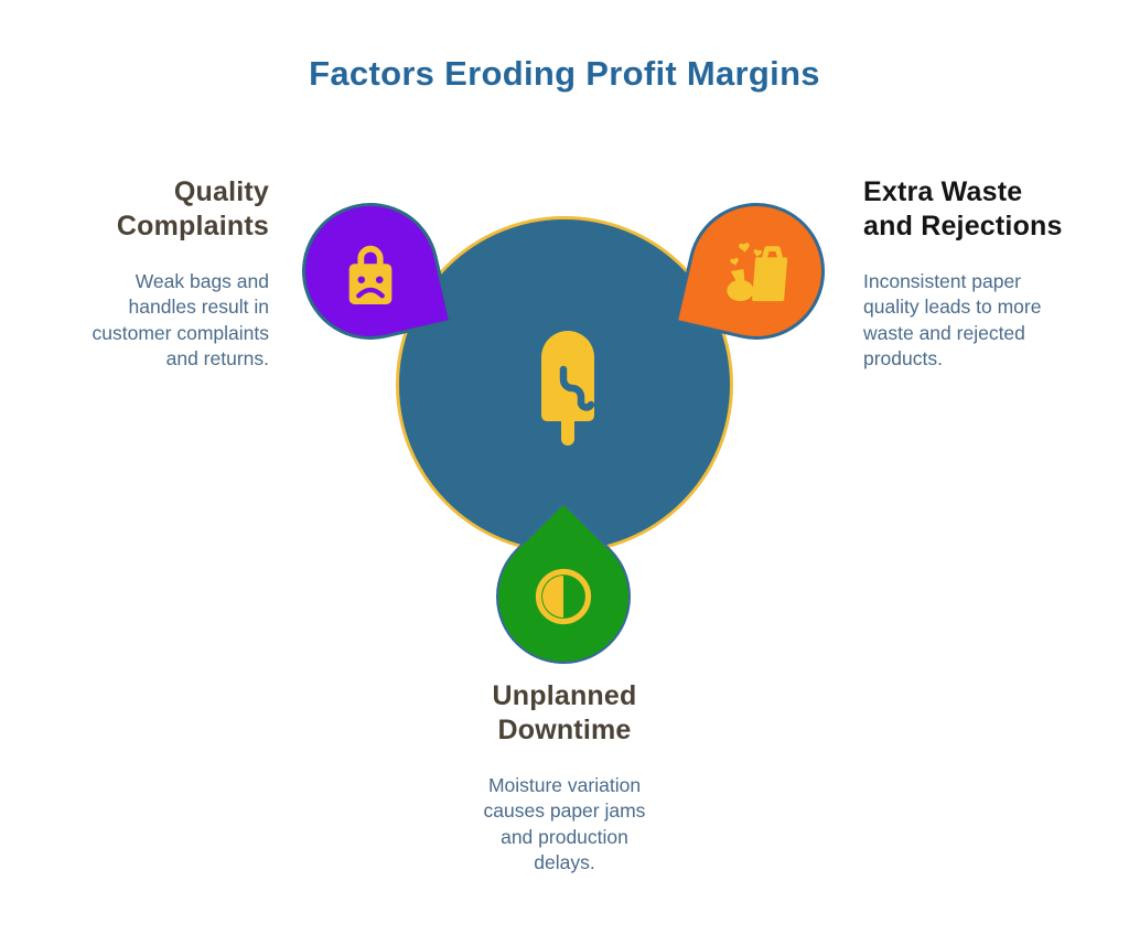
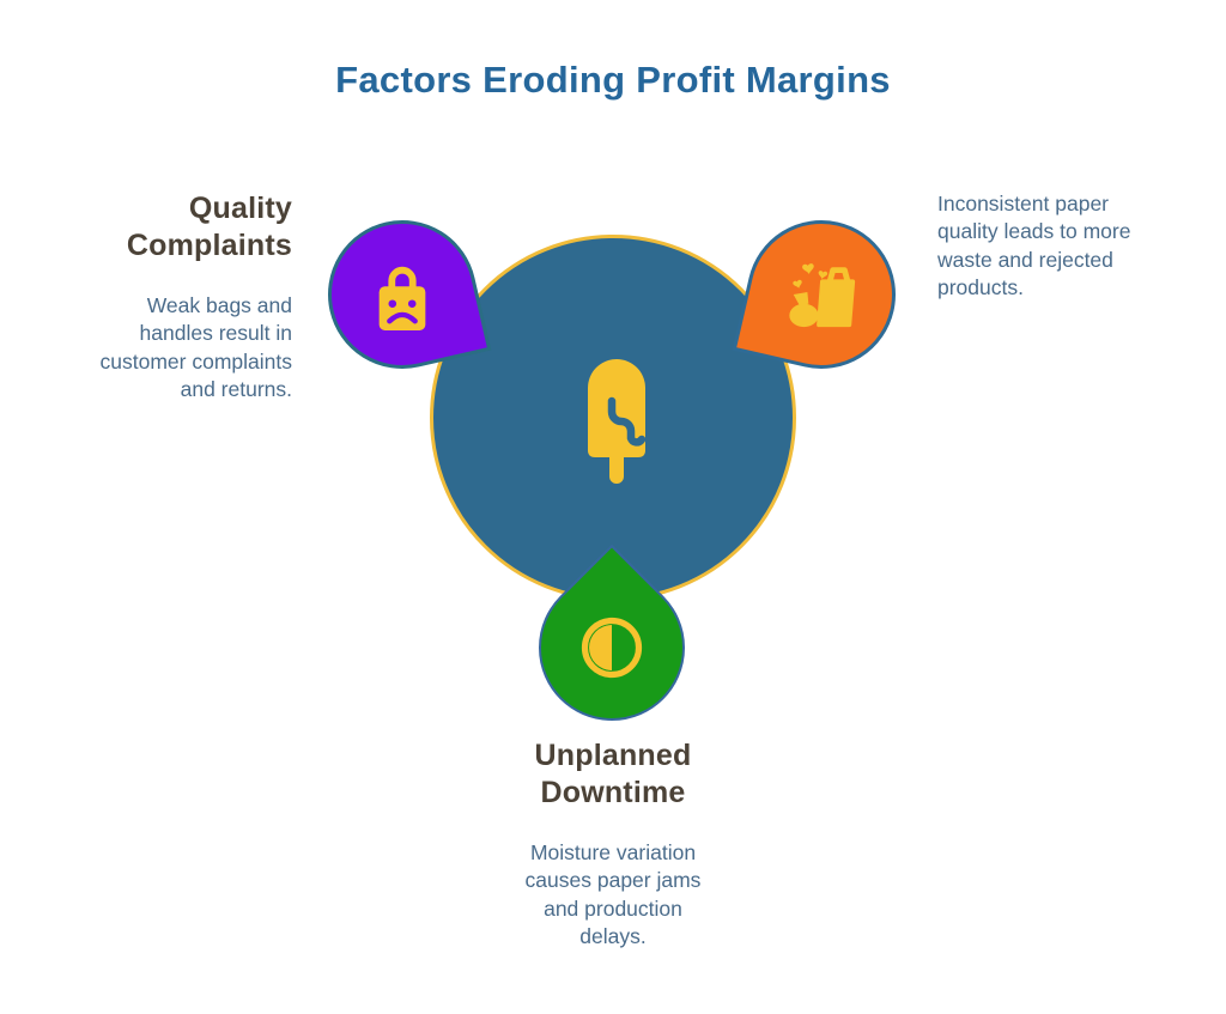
  Factors Eroding Profit Margins
  Quality
  Complaints
  Weak bags and
  handles result in
  customer complaints
  and returns.
- Extra Waste
- and Rejections
  Inconsistent paper
  quality leads to more
  waste and rejected
  products.
  Unplanned
  Downtime
  Moisture variation
  causes paper jams
  and production
  delays.
